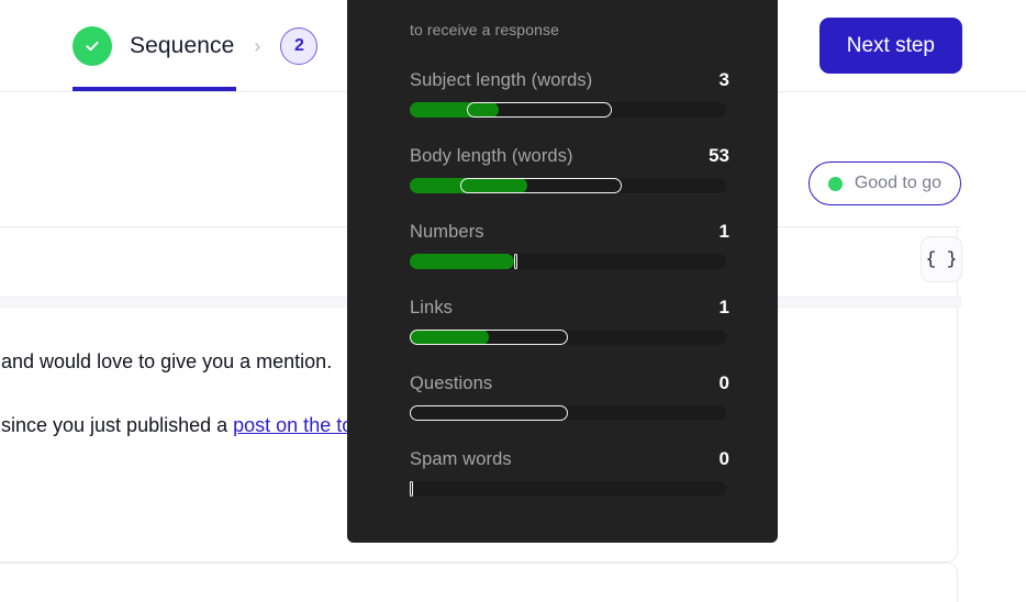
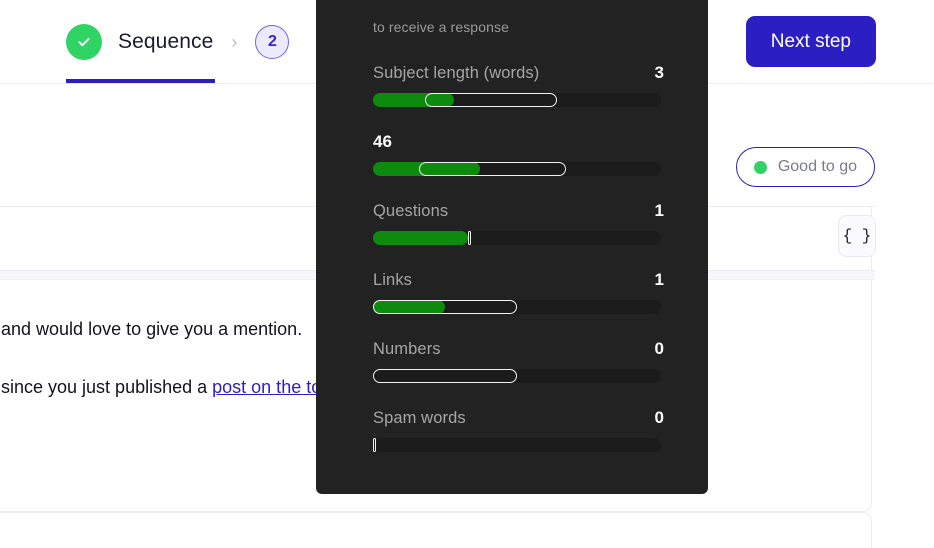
  Sequence
  ›
  2
  Next step
  Good to go
  { }
  and would love to give you a mention.
  since you just published a post on the t
  to receive a response
  Subject length (words)
  3
- Body length (words)
- 53
+ 46
- Numbers
+ Questions
  1
  Links
  1
- Questions
+ Numbers
  0
  Spam words
  0
